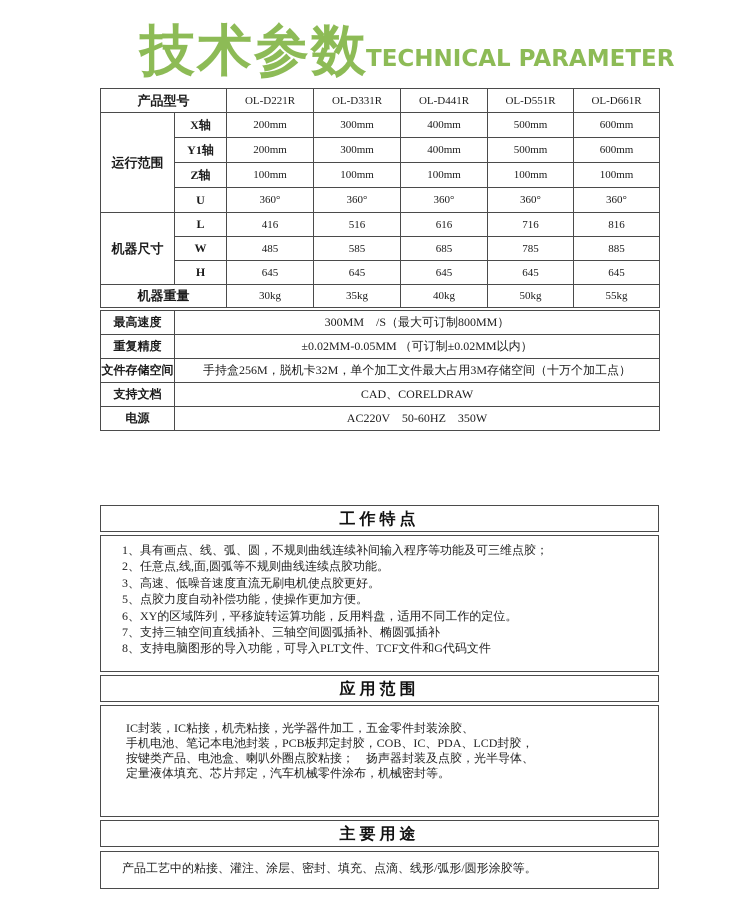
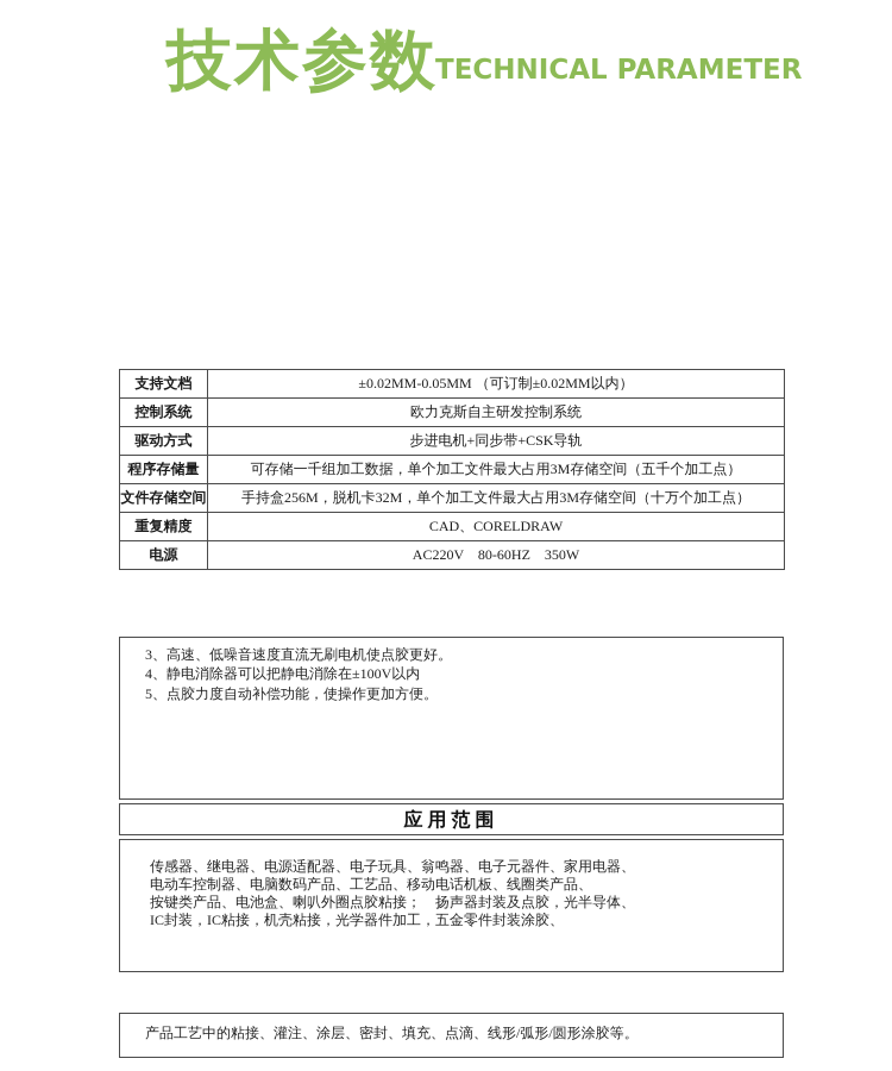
  技术参数
  TECHNICAL PARAMETER
- 产品型号	OL-D221R	OL-D331R	OL-D441R	OL-D551R	OL-D661R
- 运行范围	X轴	200mm	300mm	400mm	500mm	600mm
- Y1轴	200mm	300mm	400mm	500mm	600mm
- Z轴	100mm	100mm	100mm	100mm	100mm
- U	360°	360°	360°	360°	360°
- 机器尺寸	L	416	516	616	716	816
- W	485	585	685	785	885
- H	645	645	645	645	645
- 机器重量	30kg	35kg	40kg	50kg	55kg
- 最高速度	300MM /S（最大可订制800MM）
- 重复精度	±0.02MM-0.05MM （可订制±0.02MM以内）
+ 支持文档	±0.02MM-0.05MM （可订制±0.02MM以内）
+ 控制系统	欧力克斯自主研发控制系统
+ 驱动方式	步进电机+同步带+CSK导轨
+ 程序存储量	可存储一千组加工数据，单个加工文件最大占用3M存储空间（五千个加工点）
  文件存储空间	手持盒256M，脱机卡32M，单个加工文件最大占用3M存储空间（十万个加工点）
- 支持文档	CAD、CORELDRAW
+ 重复精度	CAD、CORELDRAW
- 电源	AC220V 50-60HZ 350W
+ 电源	AC220V 80-60HZ 350W
- 工作特点
- 1、具有画点、线、弧、圆，不规则曲线连续补间输入程序等功能及可三维点胶；
- 2、任意点,线,面,圆弧等不规则曲线连续点胶功能。
  3、高速、低噪音速度直流无刷电机使点胶更好。
+ 4、静电消除器可以把静电消除在±100V以内
  5、点胶力度自动补偿功能，使操作更加方便。
- 6、XY的区域阵列，平移旋转运算功能，反用料盘，适用不同工作的定位。
- 7、支持三轴空间直线插补、三轴空间圆弧插补、椭圆弧插补
- 8、支持电脑图形的导入功能，可导入PLT文件、TCF文件和G代码文件
  应用范围
+ 传感器、继电器、电源适配器、电子玩具、翁鸣器、电子元器件、家用电器、
+ 电动车控制器、电脑数码产品、工艺品、移动电话机板、线圈类产品、
- IC封装，IC粘接，机壳粘接，光学器件加工，五金零件封装涂胶、
+ 按键类产品、电池盒、喇叭外圈点胶粘接； 扬声器封装及点胶，光半导体、
- 手机电池、笔记本电池封装，PCB板邦定封胶，COB、IC、PDA、LCD封胶，
- 按键类产品、电池盒、喇叭外圈点胶粘接； 扬声器封装及点胶，光半导体、
+ IC封装，IC粘接，机壳粘接，光学器件加工，五金零件封装涂胶、
- 定量液体填充、芯片邦定，汽车机械零件涂布，机械密封等。
- 主要用途
  产品工艺中的粘接、灌注、涂层、密封、填充、点滴、线形/弧形/圆形涂胶等。
